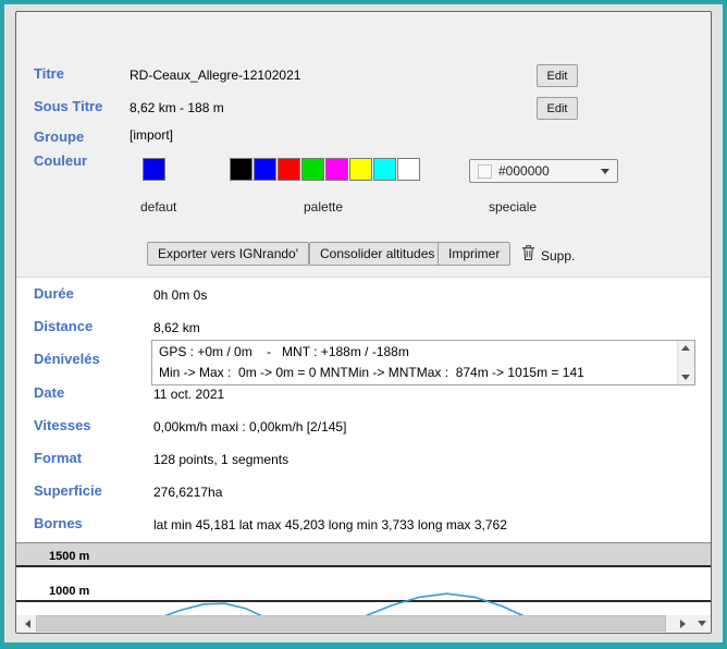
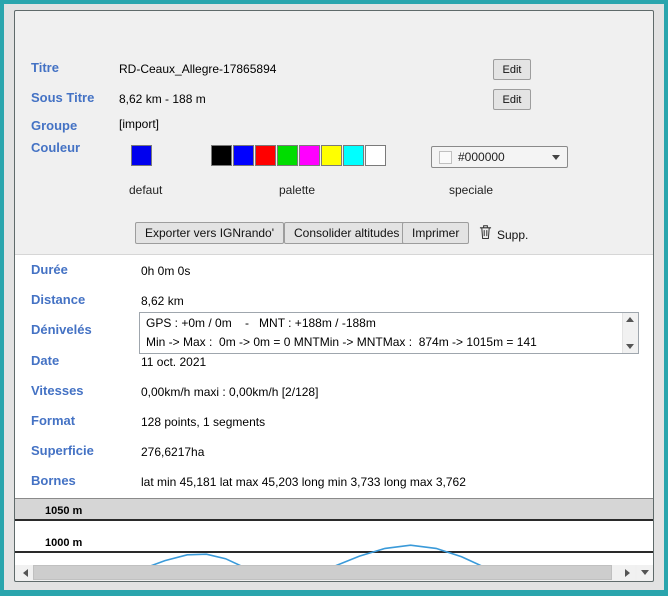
  Titre
- RD-Ceaux_Allegre-12102021
+ RD-Ceaux_Allegre-17865894
  Edit
  Sous Titre
  8,62 km - 188 m
  Edit
  Groupe
  [import]
  Couleur
  #000000
  defaut
  palette
  speciale
  Exporter vers IGNrando'
  Consolider altitudes
  Imprimer
  Supp.
  Durée
  0h 0m 0s
  Distance
  8,62 km
  Dénivelés
  GPS : +0m / 0m - MNT : +188m / -188m
  Min -> Max : 0m -> 0m = 0 MNTMin -> MNTMax : 874m -> 1015m = 141
  Date
  11 oct. 2021
  Vitesses
- 0,00km/h maxi : 0,00km/h [2/145]
+ 0,00km/h maxi : 0,00km/h [2/128]
  Format
  128 points, 1 segments
  Superficie
  276,6217ha
  Bornes
  lat min 45,181 lat max 45,203 long min 3,733 long max 3,762
- 1500 m
+ 1050 m
  1000 m
